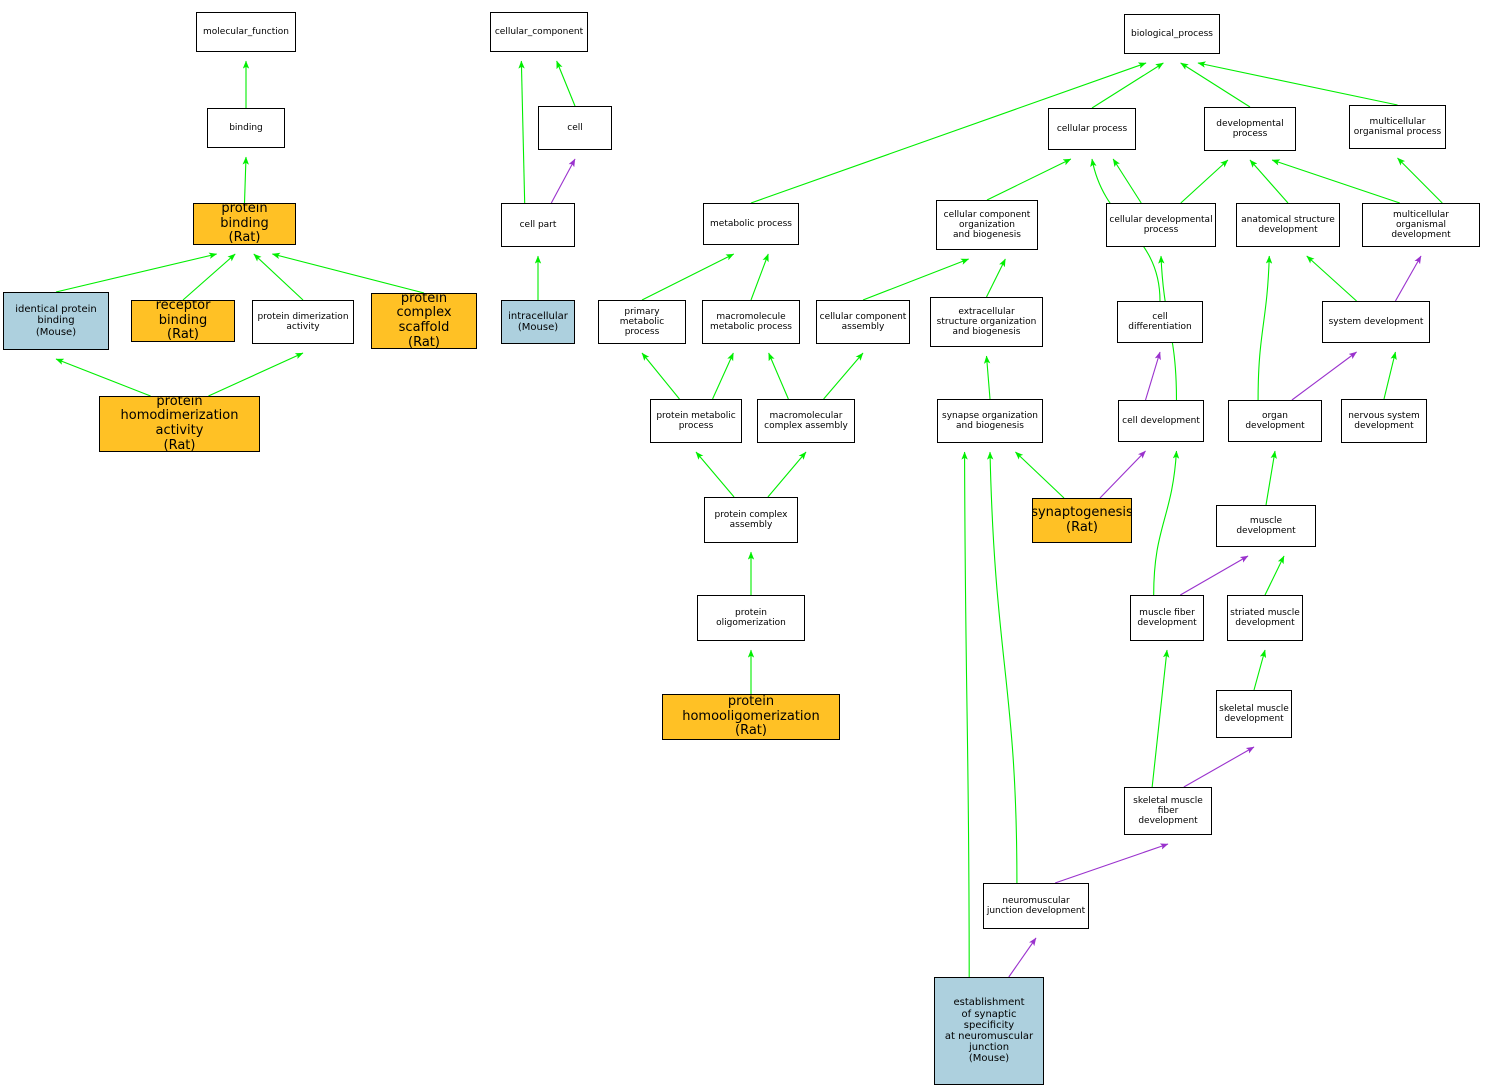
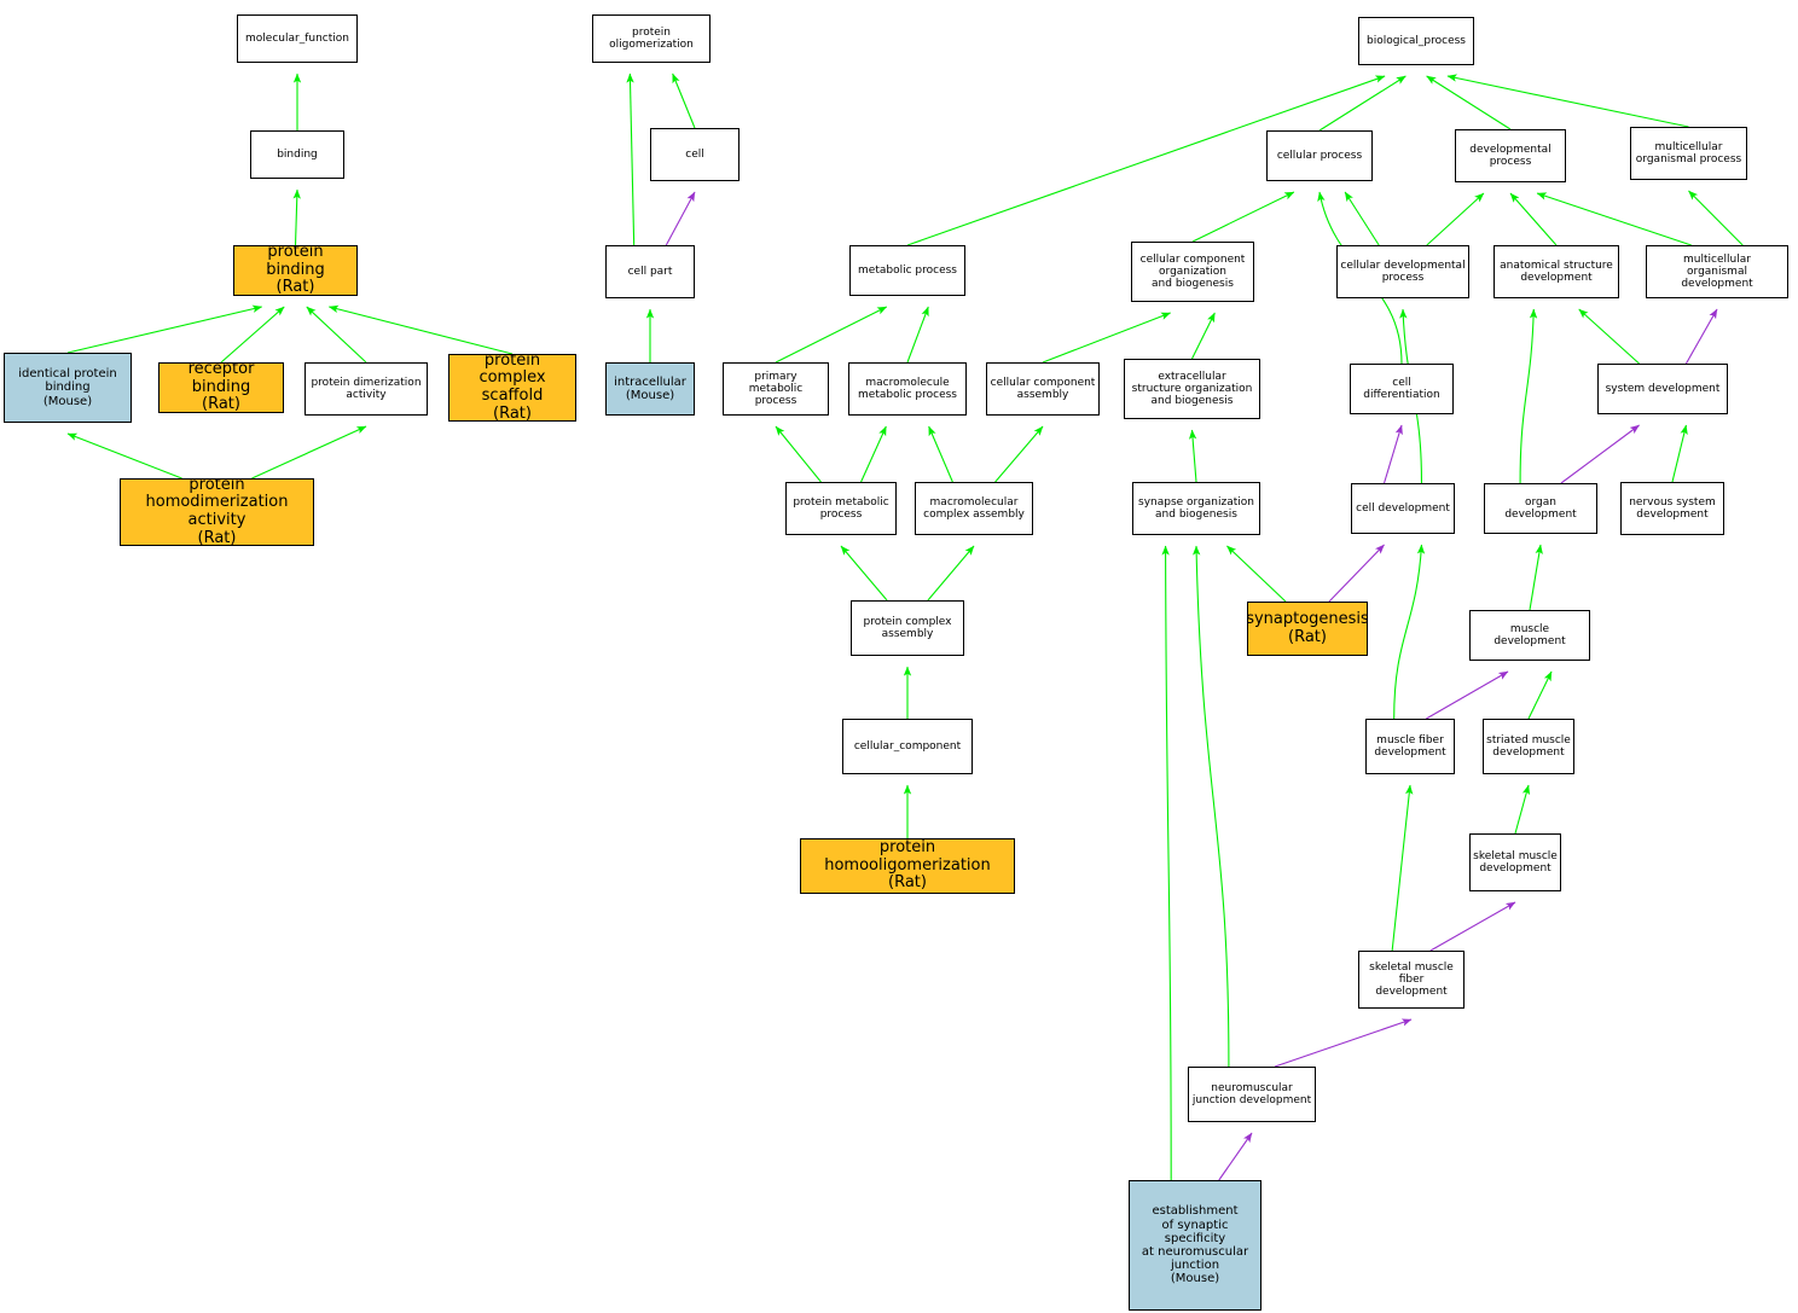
  molecular_function
  binding
  protein binding
  (Rat)
  identical protein
  binding
  (Mouse)
  receptor binding
  (Rat)
  protein dimerization
  activity
  protein complex
  scaffold
  (Rat)
  protein homodimerization
  activity
  (Rat)
- cellular_component
+ protein oligomerization
  cell
  cell part
  intracellular
  (Mouse)
  biological_process
  cellular process
  developmental
  process
  multicellular
  organismal process
  metabolic process
  cellular component
  organization
  and biogenesis
  cellular developmental
  process
  anatomical structure
  development
  multicellular
  organismal development
  primary metabolic
  process
  macromolecule
  metabolic process
  cellular component
  assembly
  extracellular
  structure organization
  and biogenesis
  cell differentiation
  system development
  protein metabolic
  process
  macromolecular
  complex assembly
  synapse organization
  and biogenesis
  cell development
  organ development
  nervous system
  development
  protein complex
  assembly
  synaptogenesis
  (Rat)
  muscle development
- protein oligomerization
+ cellular_component
  muscle fiber
  development
  striated muscle
  development
  protein homooligomerization
  (Rat)
  skeletal muscle
  development
  skeletal muscle
  fiber development
  neuromuscular
  junction development
  establishment
  of synaptic
  specificity
  at neuromuscular
  junction
  (Mouse)
